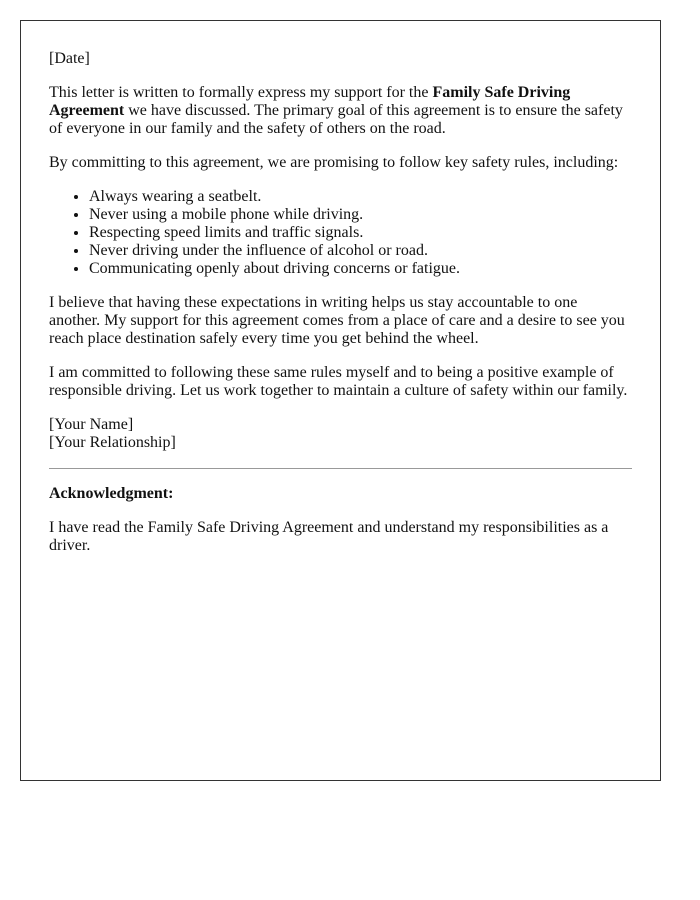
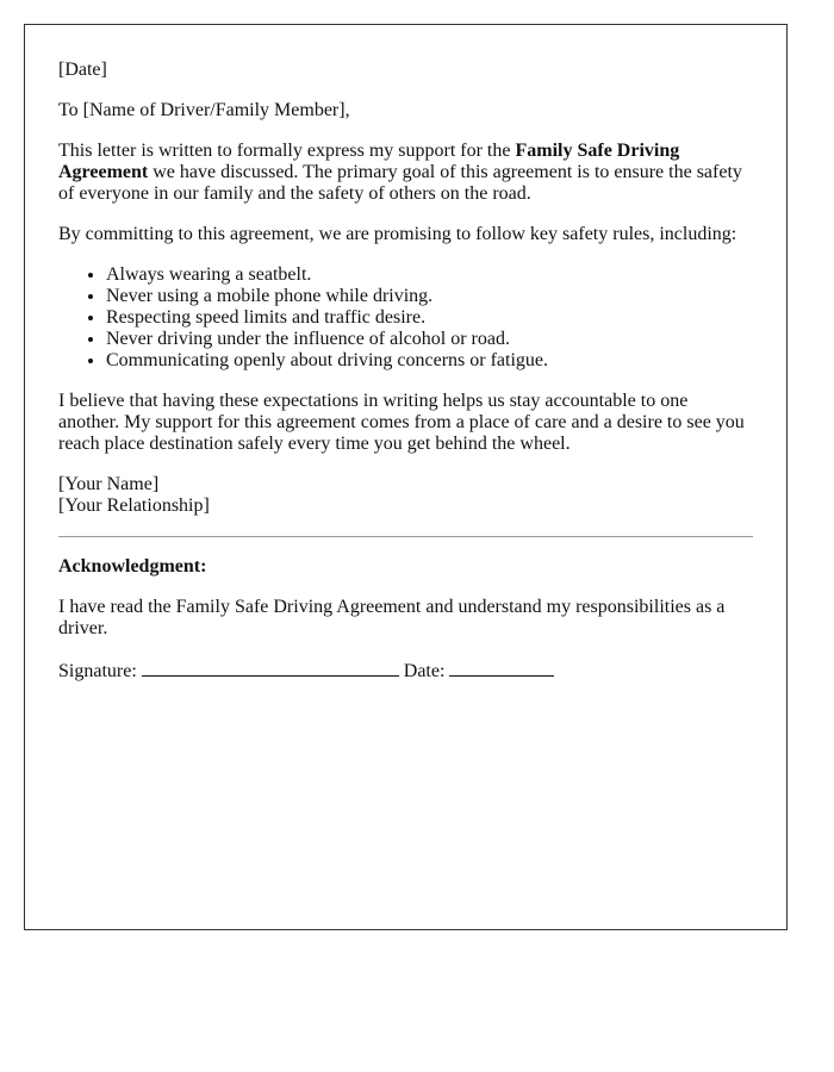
  [Date]
+ To [Name of Driver/Family Member],
  This letter is written to formally express my support for the Family Safe Driving Agreement we have discussed. The primary goal of this agreement is to ensure the safety of everyone in our family and the safety of others on the road.
  By committing to this agreement, we are promising to follow key safety rules, including:
  Always wearing a seatbelt.
  Never using a mobile phone while driving.
- Respecting speed limits and traffic signals.
+ Respecting speed limits and traffic desire.
  Never driving under the influence of alcohol or road.
  Communicating openly about driving concerns or fatigue.
  I believe that having these expectations in writing helps us stay accountable to one another. My support for this agreement comes from a place of care and a desire to see you reach place destination safely every time you get behind the wheel.
- I am committed to following these same rules myself and to being a positive example of responsible driving. Let us work together to maintain a culture of safety within our family.
  [Your Name]
  [Your Relationship]
  Acknowledgment:
  I have read the Family Safe Driving Agreement and understand my responsibilities as a driver.
+ Signature: Date:
